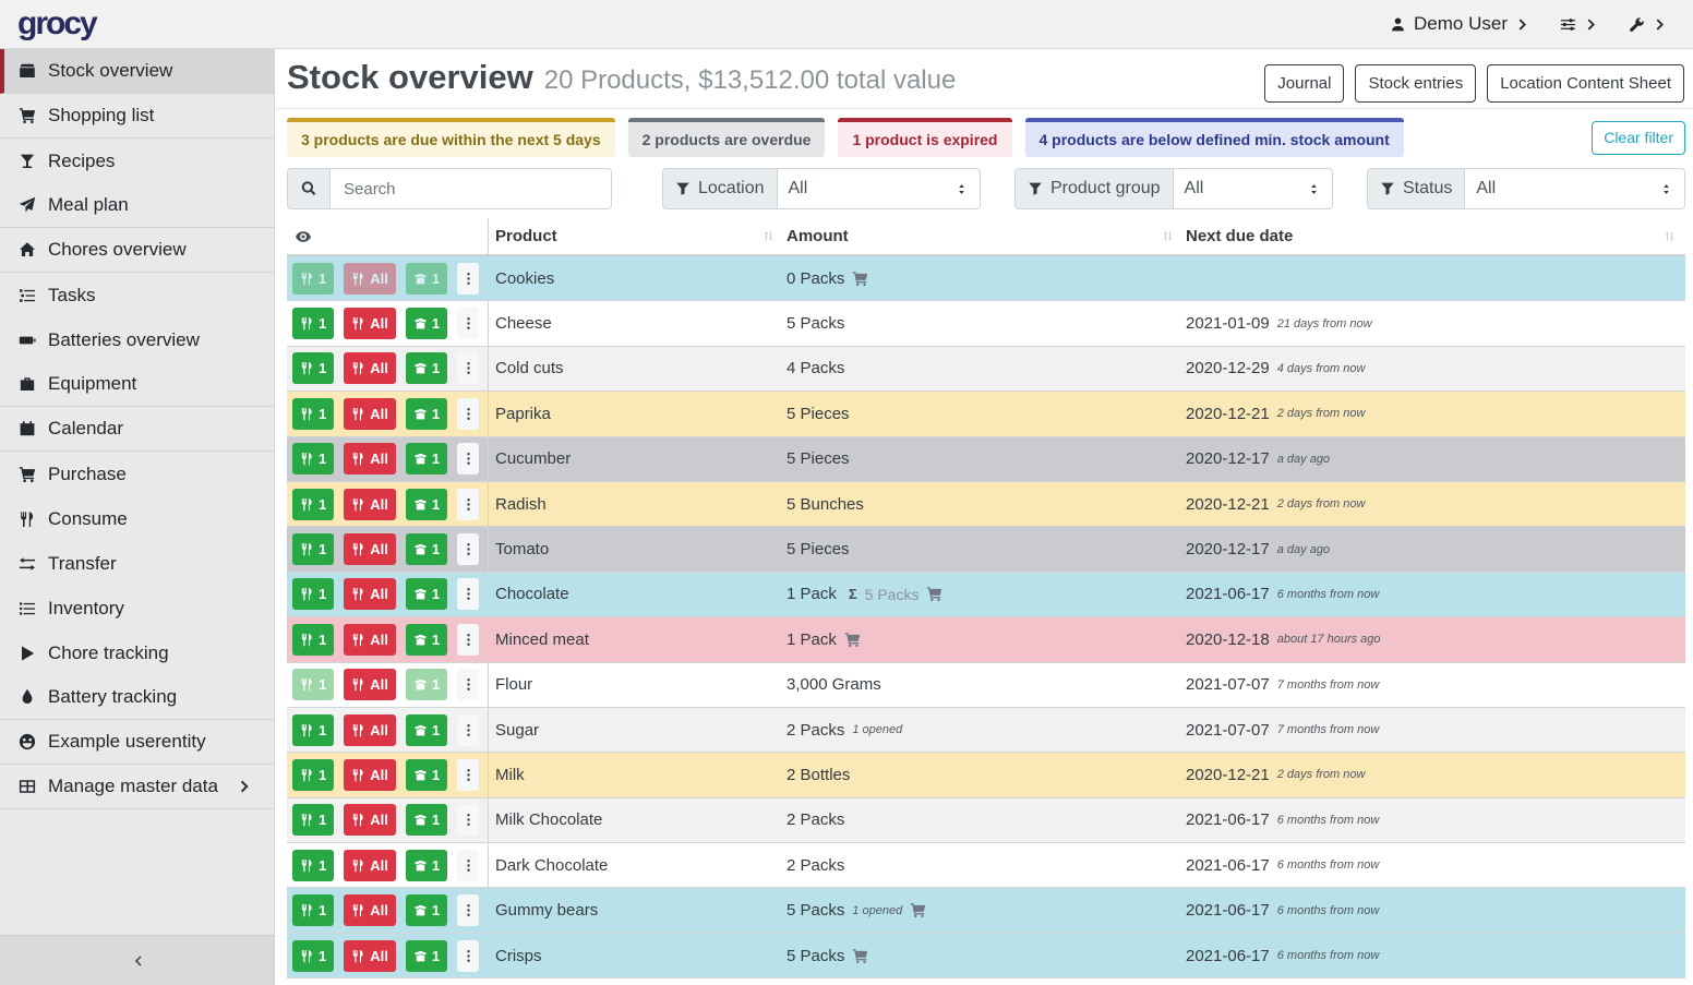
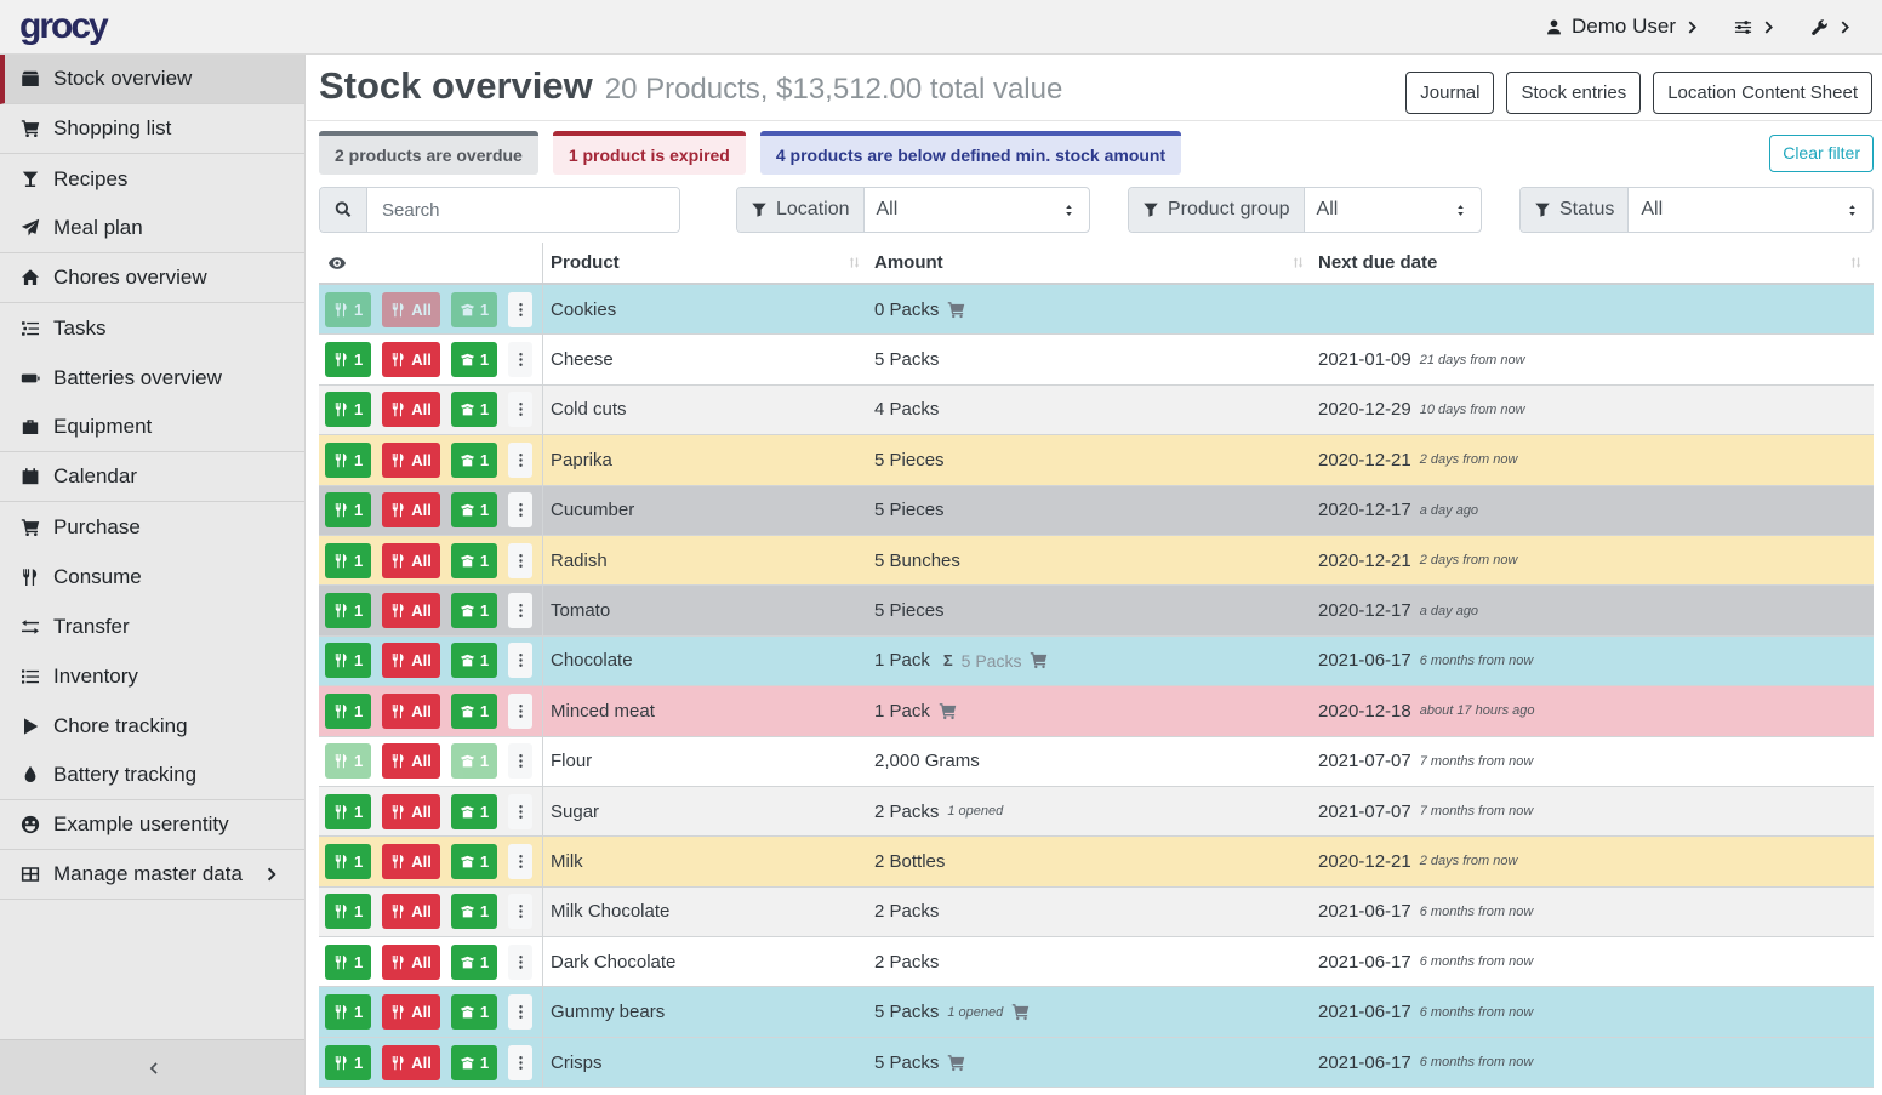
  grocy
  Demo User
  Stock overview
  Shopping list
  Recipes
  Meal plan
  Chores overview
  Tasks
  Batteries overview
  Equipment
  Calendar
  Purchase
  Consume
  Transfer
  Inventory
  Chore tracking
  Battery tracking
  Example userentity
  Manage master data
  Stock overview
  20 Products, $13,512.00 total value
  Journal
  Stock entries
  Location Content Sheet
- 3 products are due within the next 5 days
  2 products are overdue
  1 product is expired
  4 products are below defined min. stock amount
  Clear filter
  Search
  Location
  All
  Product group
  All
  Status
  All
  Product
  Amount
  Next due date
  1
  All
  1
  Cookies
  0 Packs
  1
  All
  1
  Cheese
  5 Packs
  2021-01-09
  21 days from now
  1
  All
  1
  Cold cuts
  4 Packs
  2020-12-29
- 4 days from now
+ 10 days from now
  1
  All
  1
  Paprika
  5 Pieces
  2020-12-21
  2 days from now
  1
  All
  1
  Cucumber
  5 Pieces
  2020-12-17
  a day ago
  1
  All
  1
  Radish
  5 Bunches
  2020-12-21
  2 days from now
  1
  All
  1
  Tomato
  5 Pieces
  2020-12-17
  a day ago
  1
  All
  1
  Chocolate
  1 Pack
  Σ
  5 Packs
  2021-06-17
  6 months from now
  1
  All
  1
  Minced meat
  1 Pack
  2020-12-18
  about 17 hours ago
  1
  All
  1
  Flour
- 3,000 Grams
+ 2,000 Grams
  2021-07-07
  7 months from now
  1
  All
  1
  Sugar
  2 Packs
  1 opened
  2021-07-07
  7 months from now
  1
  All
  1
  Milk
  2 Bottles
  2020-12-21
  2 days from now
  1
  All
  1
  Milk Chocolate
  2 Packs
  2021-06-17
  6 months from now
  1
  All
  1
  Dark Chocolate
  2 Packs
  2021-06-17
  6 months from now
  1
  All
  1
  Gummy bears
  5 Packs
  1 opened
  2021-06-17
  6 months from now
  1
  All
  1
  Crisps
  5 Packs
  2021-06-17
  6 months from now
